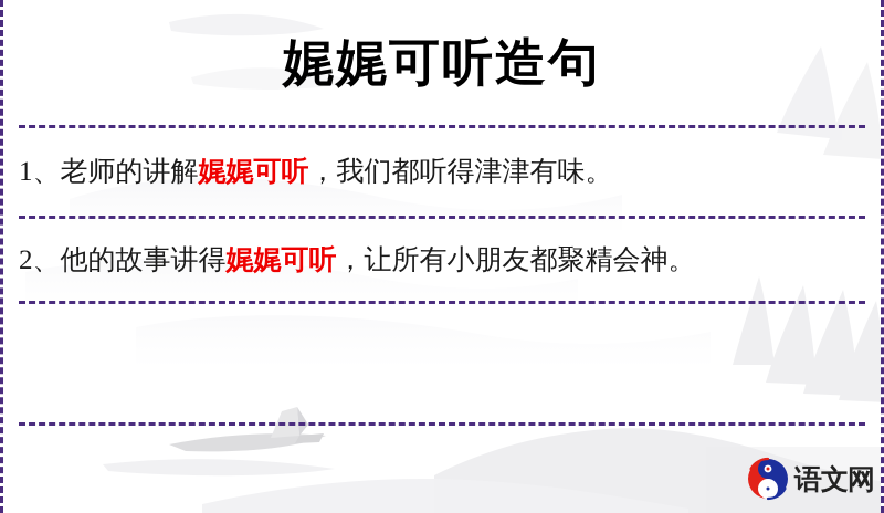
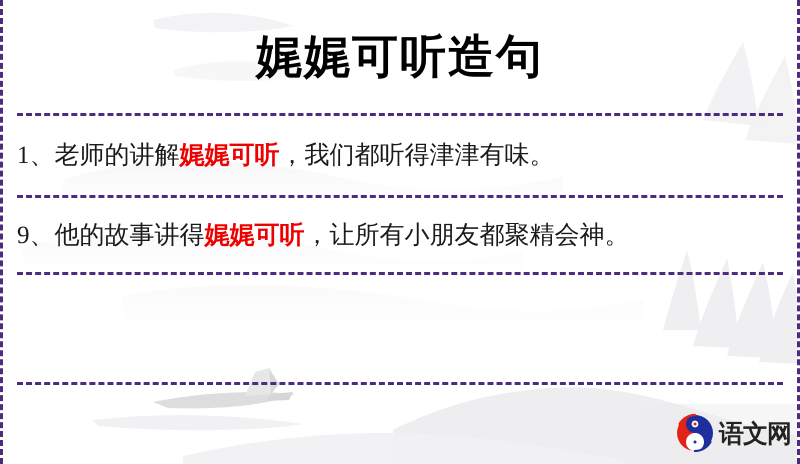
  娓娓可听造句
  1、老师的讲解娓娓可听，我们都听得津津有味。
- 2、他的故事讲得娓娓可听，让所有小朋友都聚精会神。
+ 9、他的故事讲得娓娓可听，让所有小朋友都聚精会神。
  语文网
